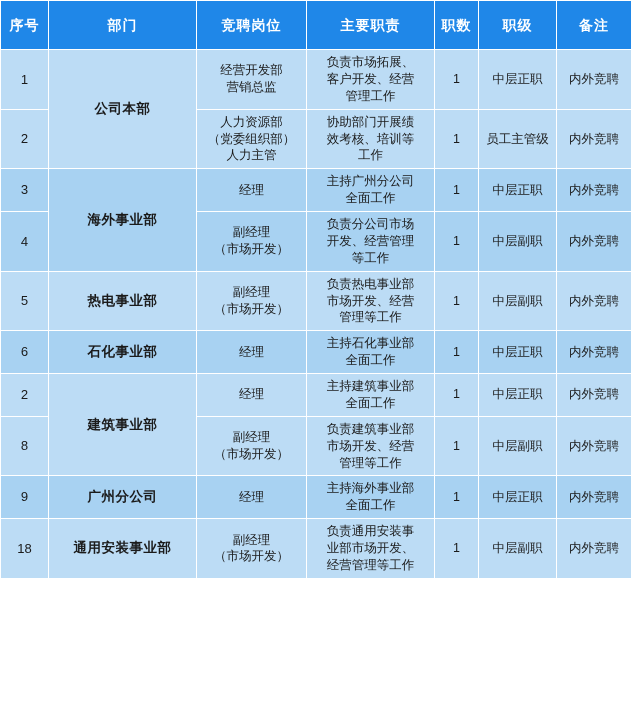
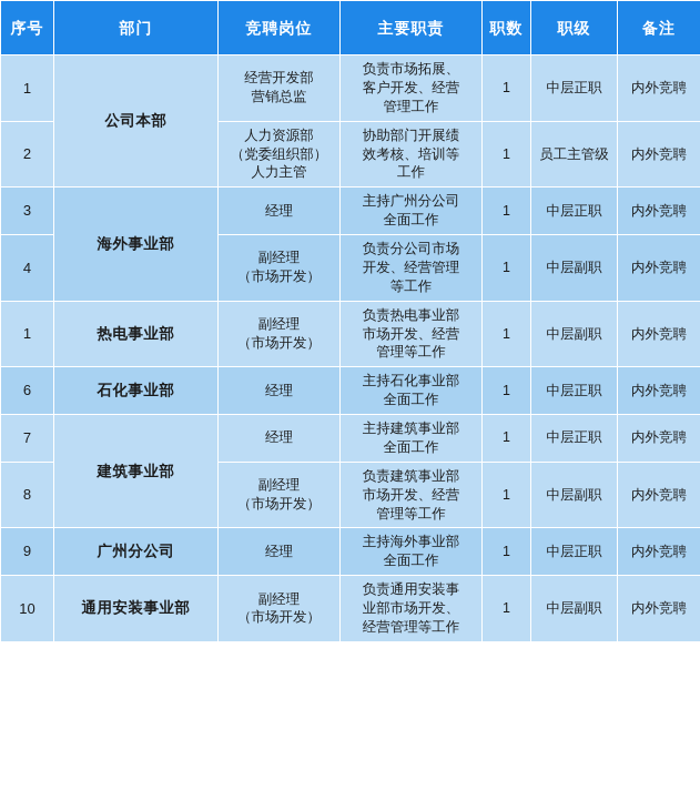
  序号	部门	竞聘岗位	主要职责	职数	职级	备注
  1	公司本部	经营开发部营销总监	负责市场拓展、客户开发、经营管理工作	1	中层正职	内外竞聘
  2	人力资源部（党委组织部）人力主管	协助部门开展绩效考核、培训等工作	1	员工主管级	内外竞聘
  3	海外事业部	经理	主持广州分公司全面工作	1	中层正职	内外竞聘
  4	副经理（市场开发）	负责分公司市场开发、经营管理等工作	1	中层副职	内外竞聘
- 5	热电事业部	副经理（市场开发）	负责热电事业部市场开发、经营管理等工作	1	中层副职	内外竞聘
+ 1	热电事业部	副经理（市场开发）	负责热电事业部市场开发、经营管理等工作	1	中层副职	内外竞聘
  6	石化事业部	经理	主持石化事业部全面工作	1	中层正职	内外竞聘
- 2	建筑事业部	经理	主持建筑事业部全面工作	1	中层正职	内外竞聘
+ 7	建筑事业部	经理	主持建筑事业部全面工作	1	中层正职	内外竞聘
  8	副经理（市场开发）	负责建筑事业部市场开发、经营管理等工作	1	中层副职	内外竞聘
  9	广州分公司	经理	主持海外事业部全面工作	1	中层正职	内外竞聘
- 18	通用安装事业部	副经理（市场开发）	负责通用安装事业部市场开发、经营管理等工作	1	中层副职	内外竞聘
+ 10	通用安装事业部	副经理（市场开发）	负责通用安装事业部市场开发、经营管理等工作	1	中层副职	内外竞聘
